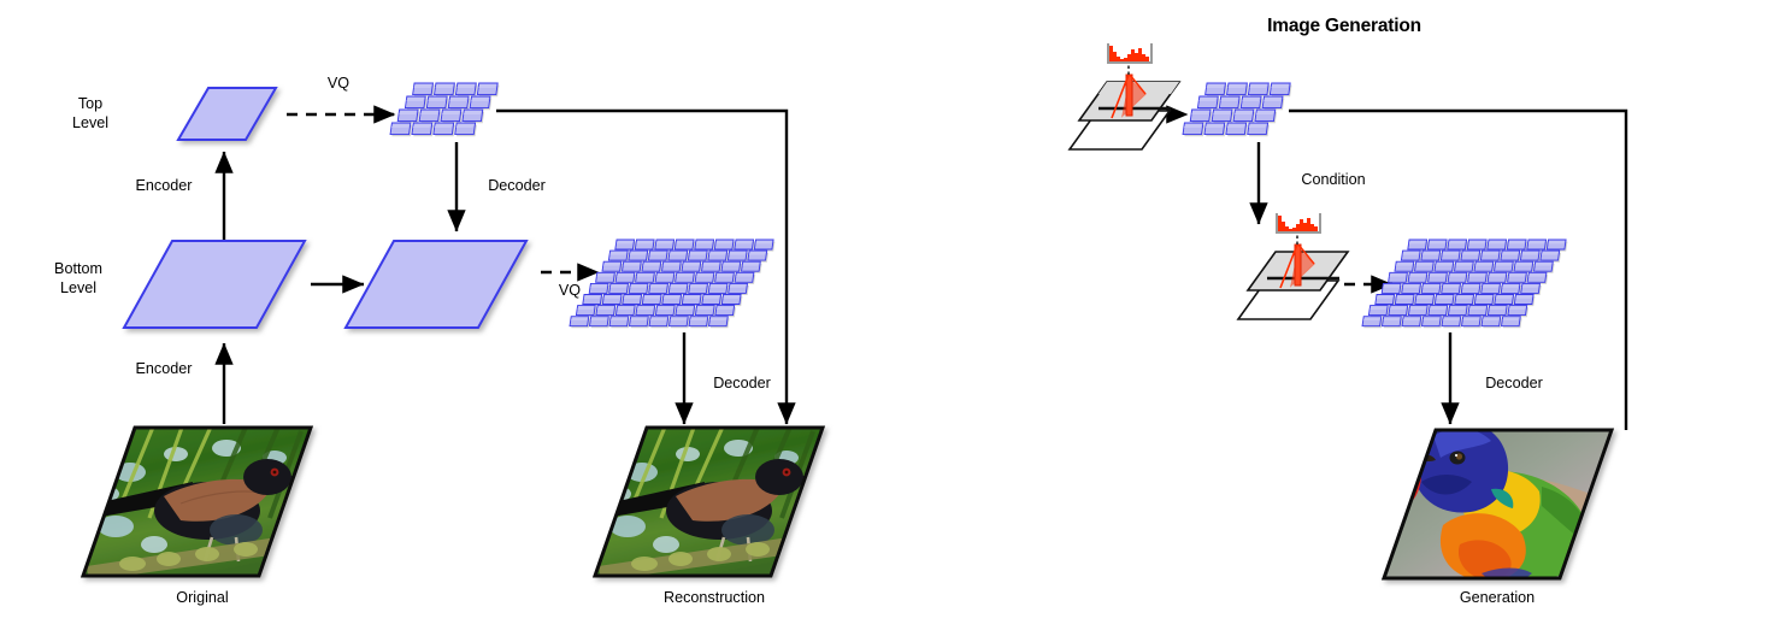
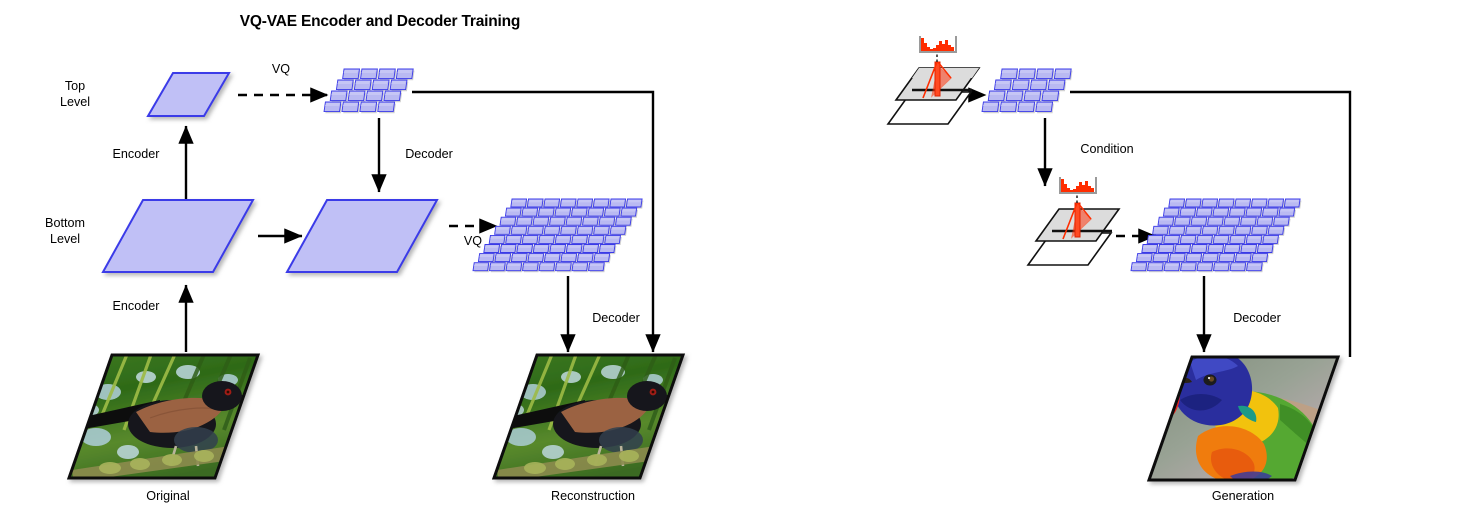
+ VQ-VAE Encoder and Decoder Training
  Top
  Level
  Bottom
  Level
  VQ
  Encoder
  Decoder
  VQ
  Encoder
  Decoder
  Original
  Reconstruction
- Image Generation
  Condition
  Decoder
  Generation
